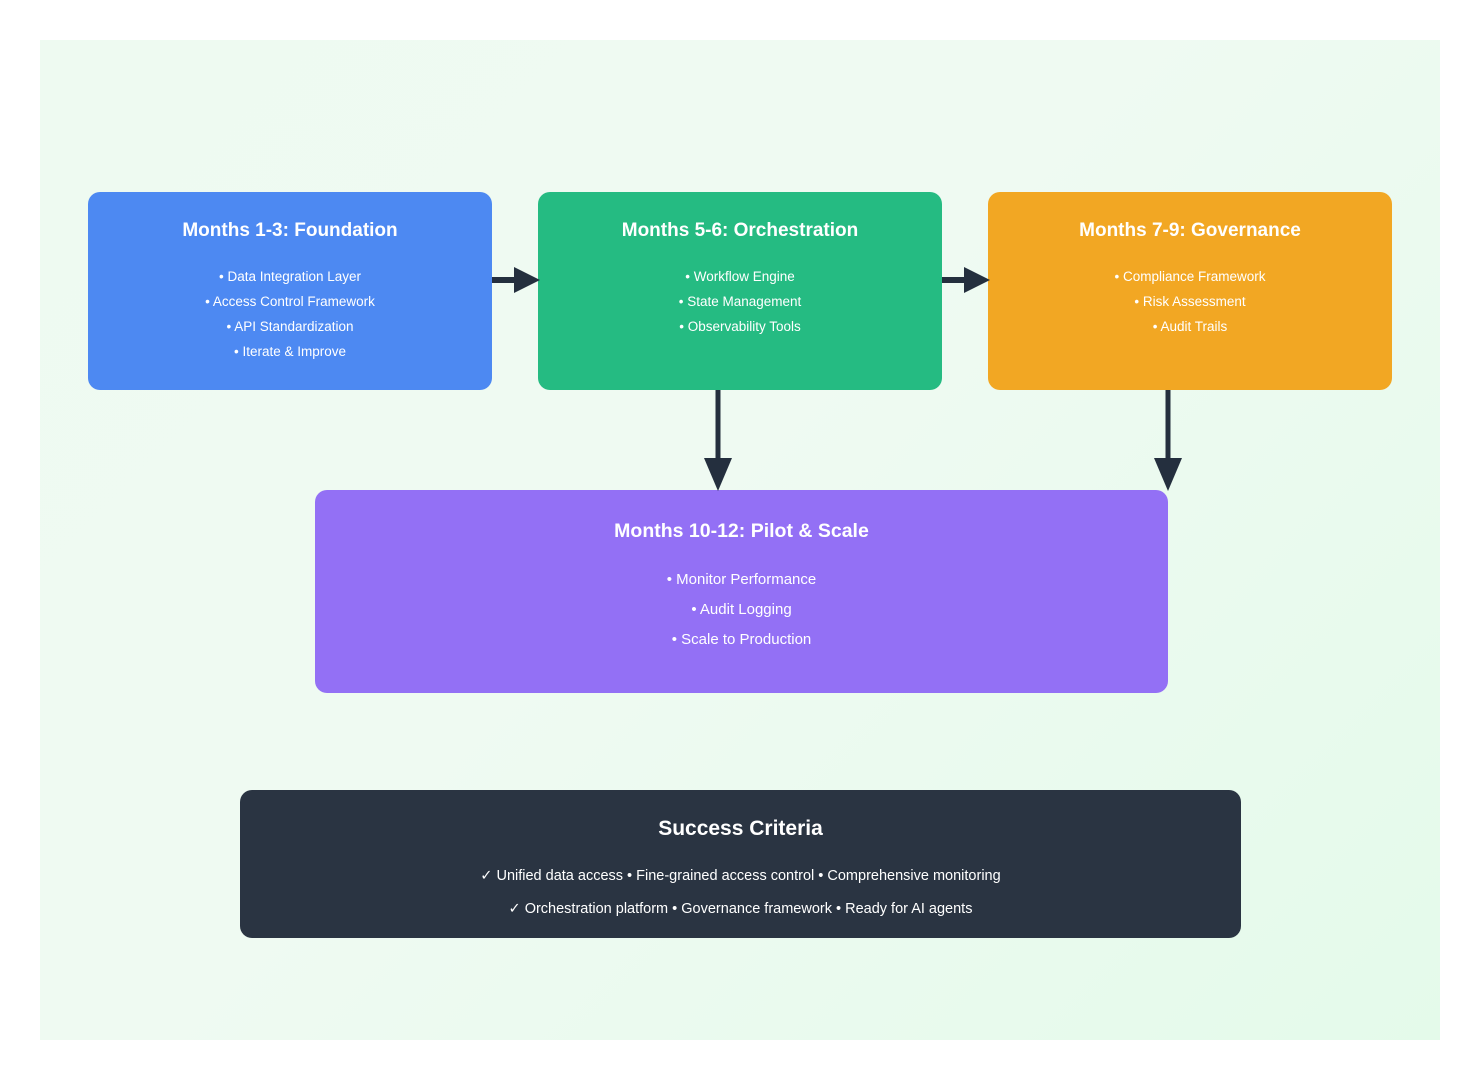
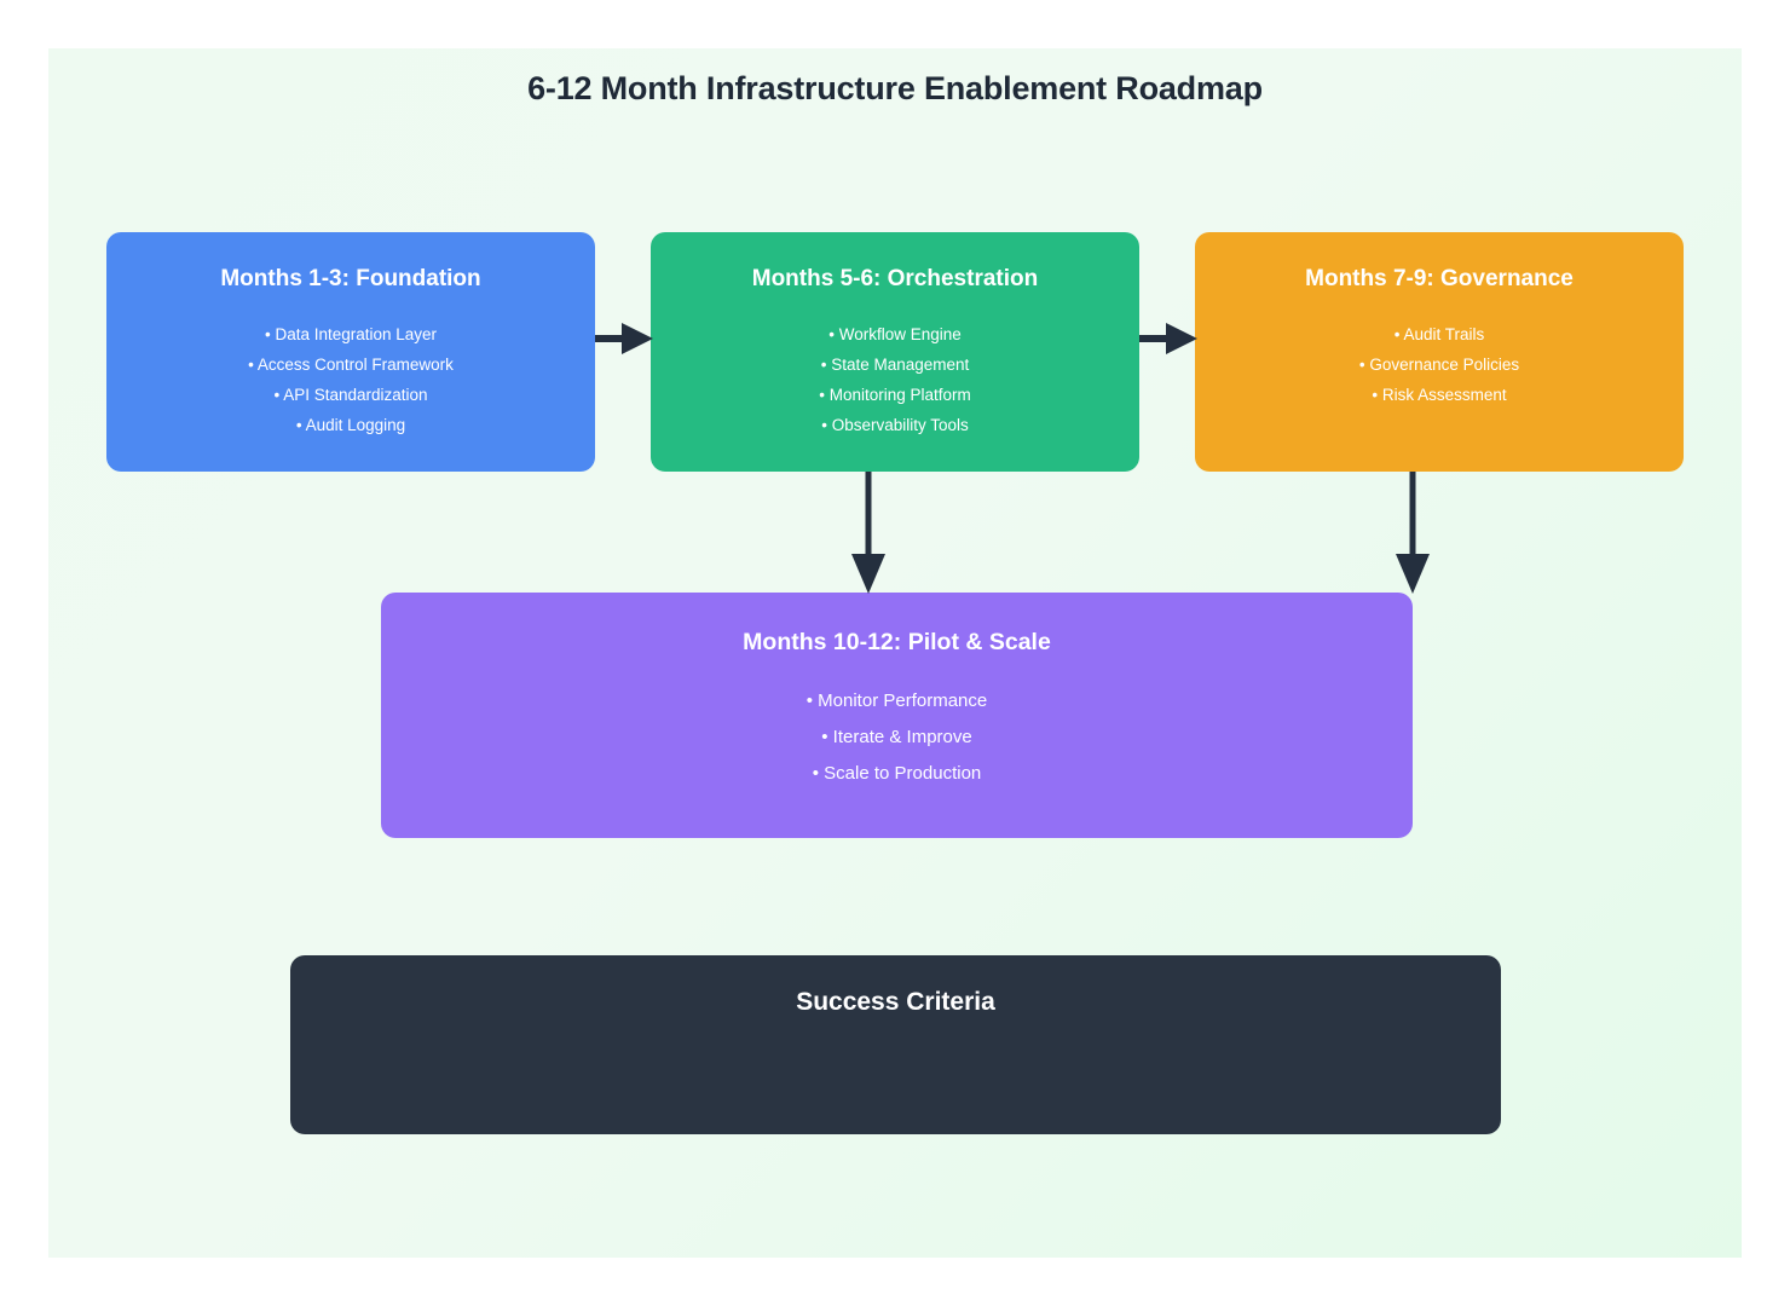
+ 6-12 Month Infrastructure Enablement Roadmap
  Months 1-3: Foundation
  • Data Integration Layer
  • Access Control Framework
  • API Standardization
- • Iterate & Improve
+ • Audit Logging
  Months 5-6: Orchestration
  • Workflow Engine
  • State Management
+ • Monitoring Platform
  • Observability Tools
  Months 7-9: Governance
- • Compliance Framework
- • Risk Assessment
+ • Audit Trails
+ • Governance Policies
- • Audit Trails
+ • Risk Assessment
  Months 10-12: Pilot & Scale
  • Monitor Performance
- • Audit Logging
+ • Iterate & Improve
  • Scale to Production
  Success Criteria
- ✓ Unified data access • Fine-grained access control • Comprehensive monitoring
- ✓ Orchestration platform • Governance framework • Ready for AI agents
